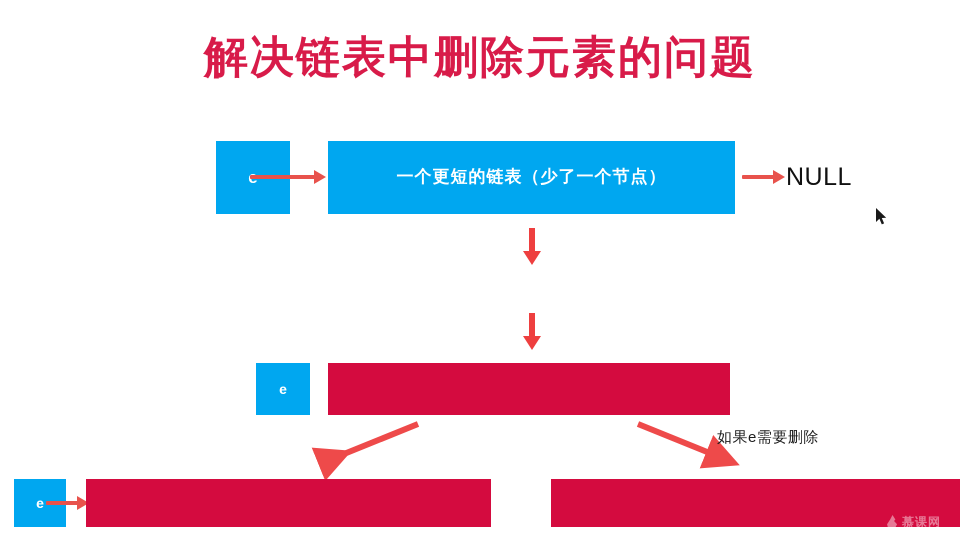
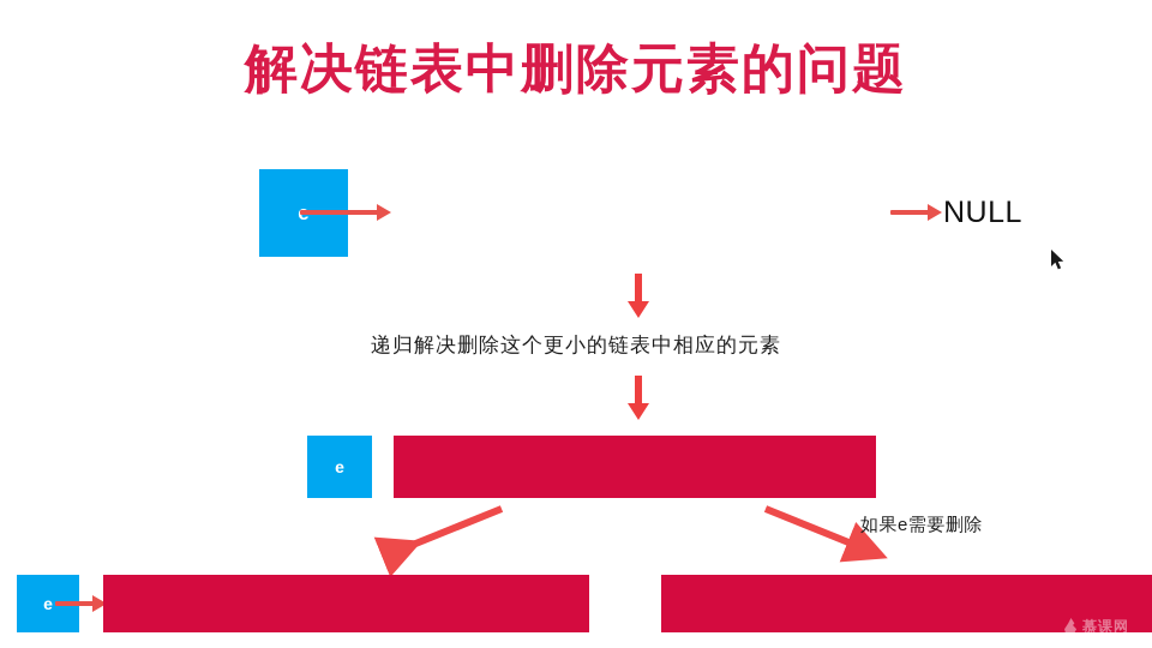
  解决链表中删除元素的问题
- 一个更短的链表（少了一个节点）
  NULL
+ 递归解决删除这个更小的链表中相应的元素
  e
  如果e需要删除
  e
  慕课网
